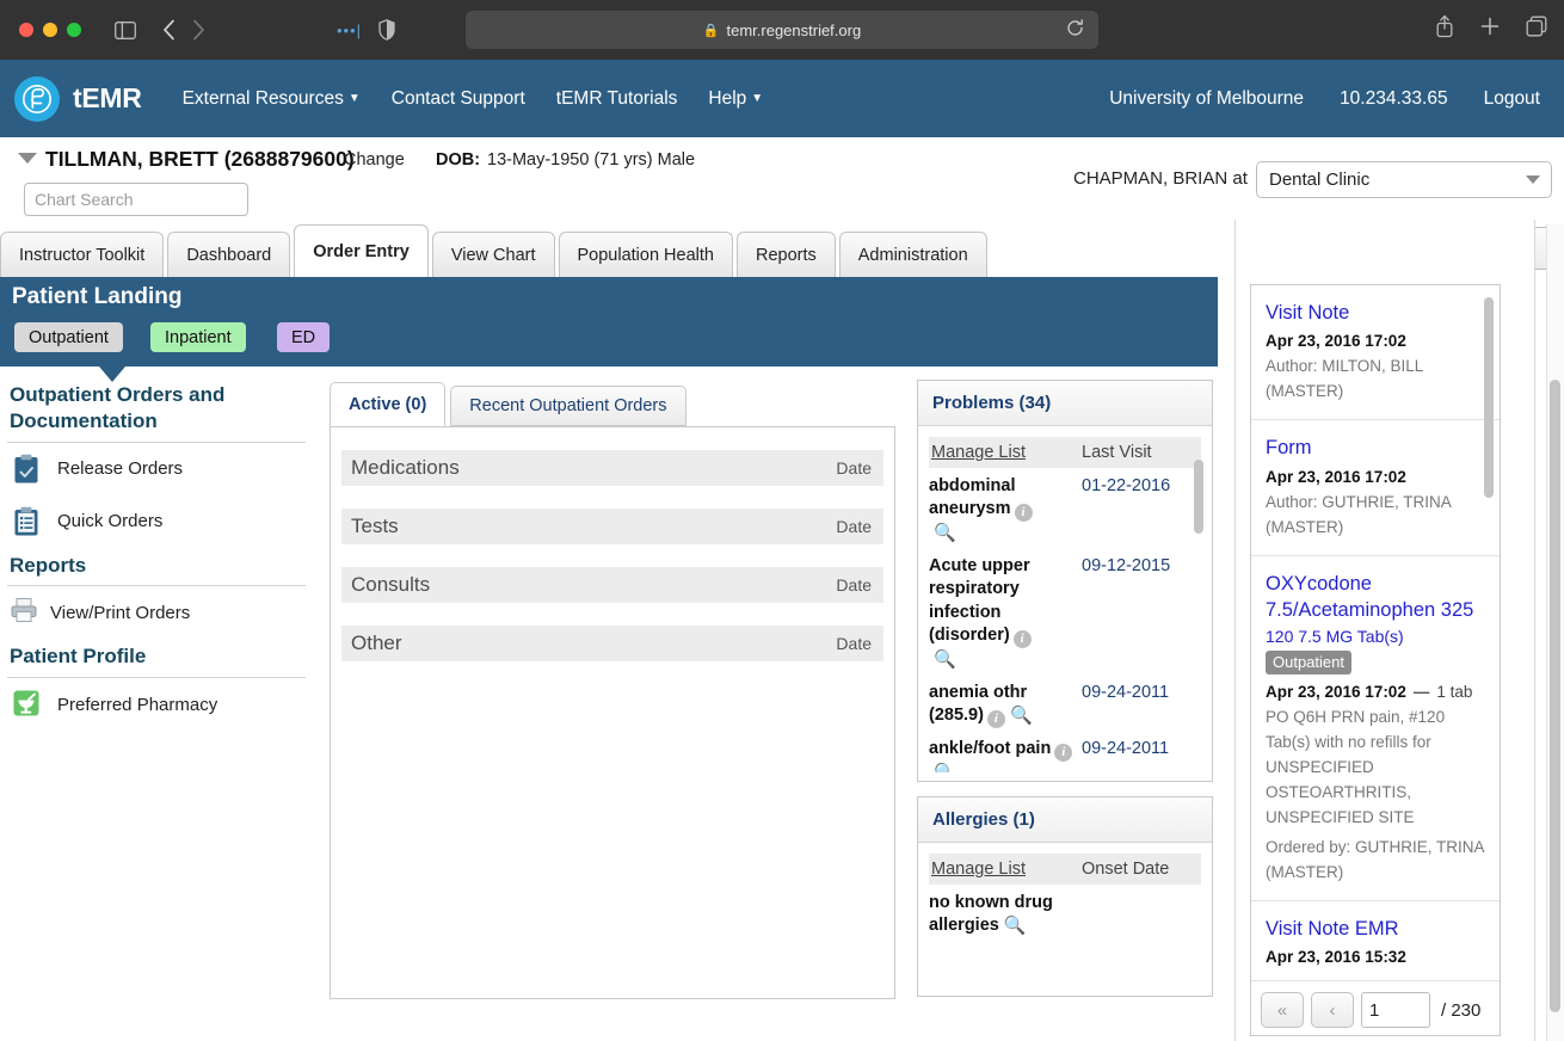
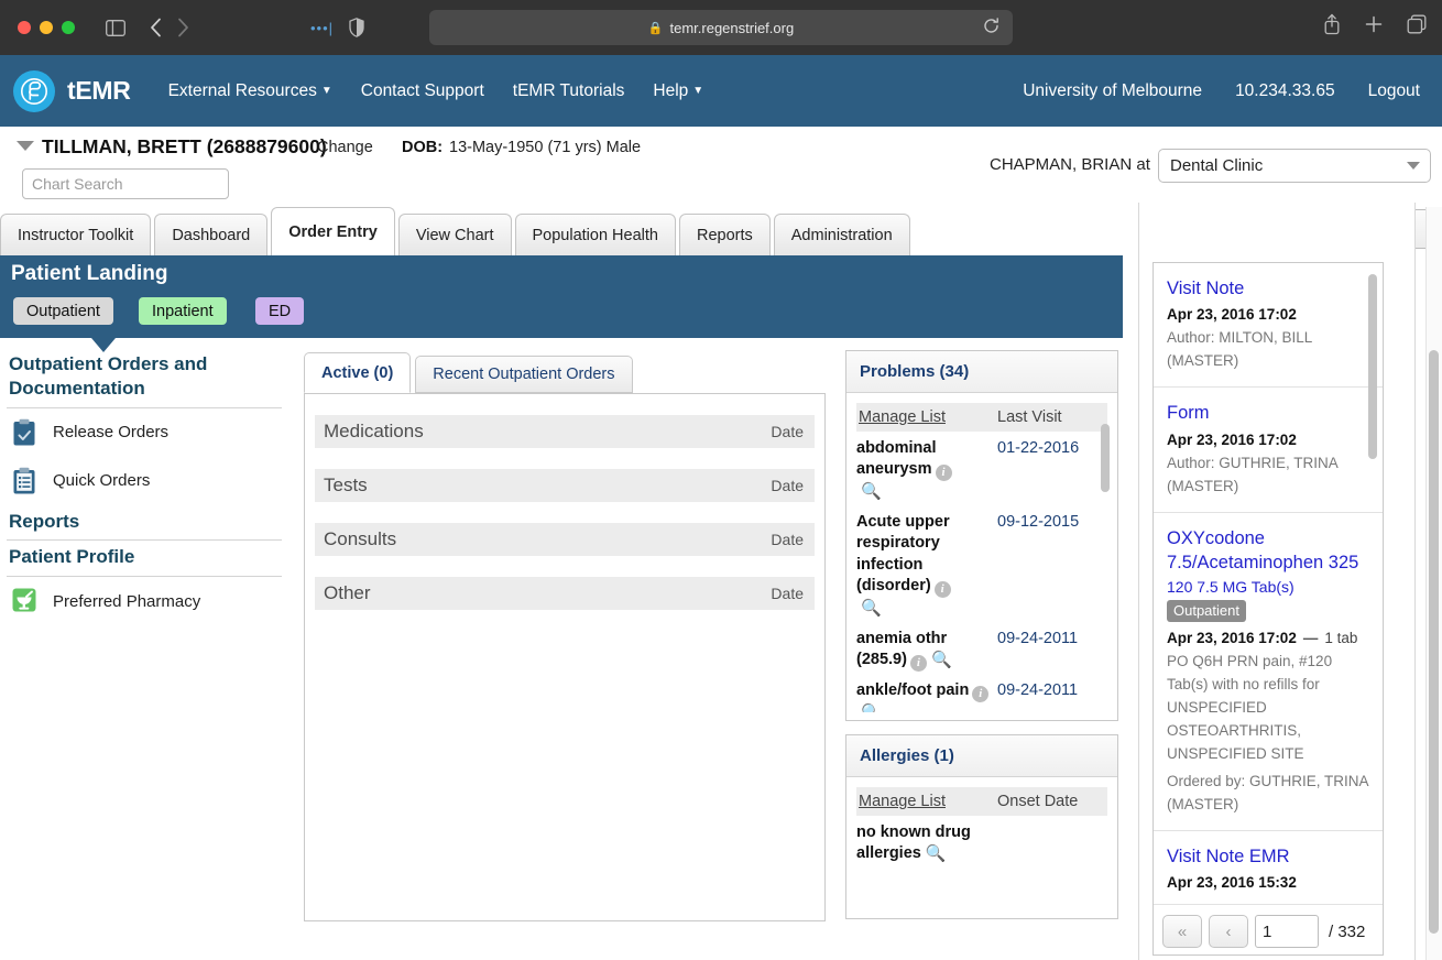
  •••|
  🔒
  temr.regenstrief.org
  tEMR
  External Resources ▼
  Contact Support
  tEMR Tutorials
  Help ▼
  University of Melbourne
  10.234.33.65
  Logout
  TILLMAN, BRETT (2688879600)
  Change
  DOB:
  13-May-1950 (71 yrs) Male
  Chart Search
  CHAPMAN, BRIAN at
  Dental Clinic
  Instructor Toolkit
  Dashboard
  Order Entry
  View Chart
  Population Health
  Reports
  Administration
  Patient Landing
  Outpatient
  Inpatient
  ED
  Outpatient Orders and Documentation
  Release Orders
  Quick Orders
  Reports
- View/Print Orders
  Patient Profile
  Preferred Pharmacy
  Active (0)
  Recent Outpatient Orders
  Medications
  Date
  Tests
  Date
  Consults
  Date
  Other
  Date
  Problems (34)
  Manage List
  Last Visit
  abdominal aneurysm i
  🔍
  01-22-2016
  Acute upper respiratory infection (disorder) i
  🔍
  09-12-2015
  anemia othr (285.9) i 🔍
  09-24-2011
  ankle/foot pain i
  09-24-2011
  Allergies (1)
  Manage List
  Onset Date
  no known drug allergies 🔍
  Visit Note
  Apr 23, 2016 17:02
  Author: MILTON, BILL (MASTER)
  Form
  Apr 23, 2016 17:02
  Author: GUTHRIE, TRINA (MASTER)
  OXYcodone 7.5/Acetaminophen 325 120 7.5 MG Tab(s) Outpatient
  Apr 23, 2016 17:02 — 1 tab
  PO Q6H PRN pain, #120 Tab(s) with no refills for UNSPECIFIED OSTEOARTHRITIS, UNSPECIFIED SITE
  Ordered by: GUTHRIE, TRINA (MASTER)
  Visit Note EMR
  Apr 23, 2016 15:32
  «
  ‹
  1
- / 230
+ / 332
